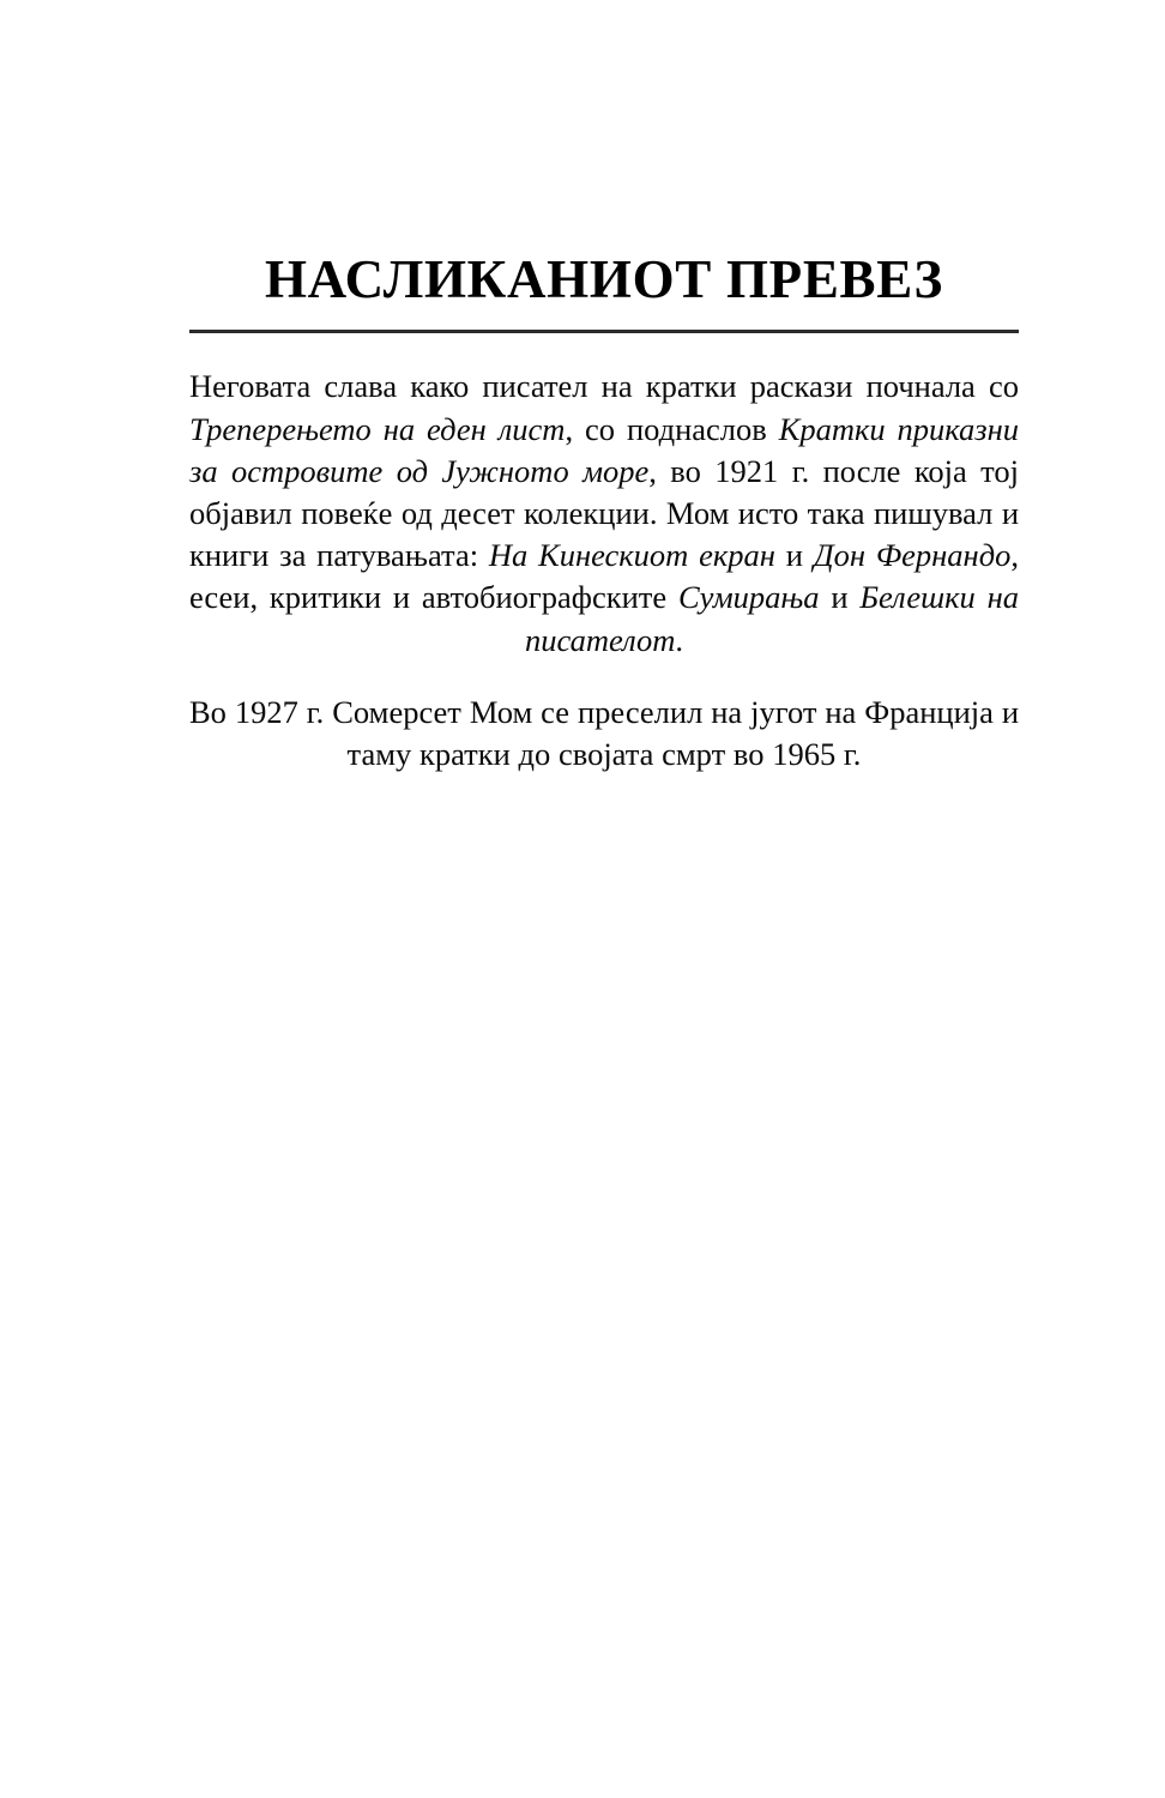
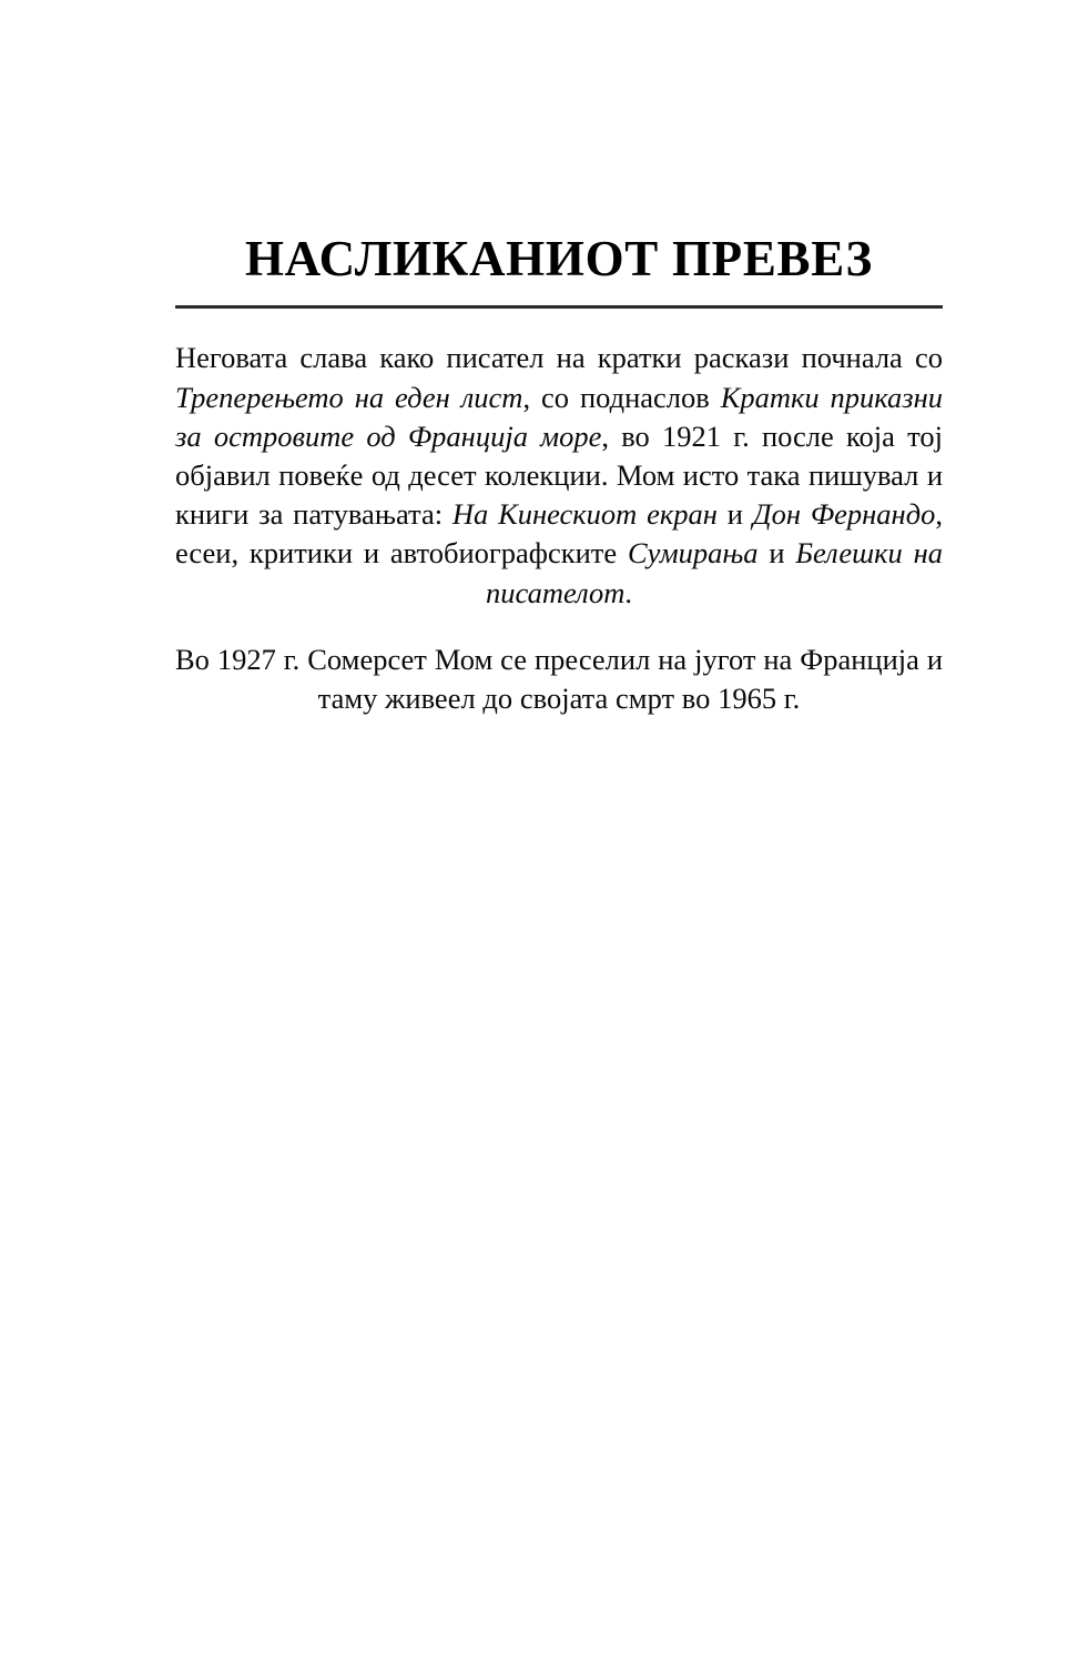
  НАСЛИКАНИОТ ПРЕВЕЗ
- Неговата слава како писател на кратки раскази почнала со Треперењето на еден лист, со поднаслов Кратки приказни за островите од Јужното море, во 1921 г. после која тој објавил повеќе од десет колекции. Мом исто така пишувал и книги за патувањата: На Кинескиот екран и Дон Фернандо, есеи, критики и автобиографските Сумирања и Белешки на писателот.
+ Неговата слава како писател на кратки раскази почнала со Треперењето на еден лист, со поднаслов Кратки приказни за островите од Франција море, во 1921 г. после која тој објавил повеќе од десет колекции. Мом исто така пишувал и книги за патувањата: На Кинескиот екран и Дон Фернандо, есеи, критики и автобиографските Сумирања и Белешки на писателот.
- Во 1927 г. Сомерсет Мом се преселил на југот на Франција и таму кратки до својата смрт во 1965 г.
+ Во 1927 г. Сомерсет Мом се преселил на југот на Франција и таму живеел до својата смрт во 1965 г.
